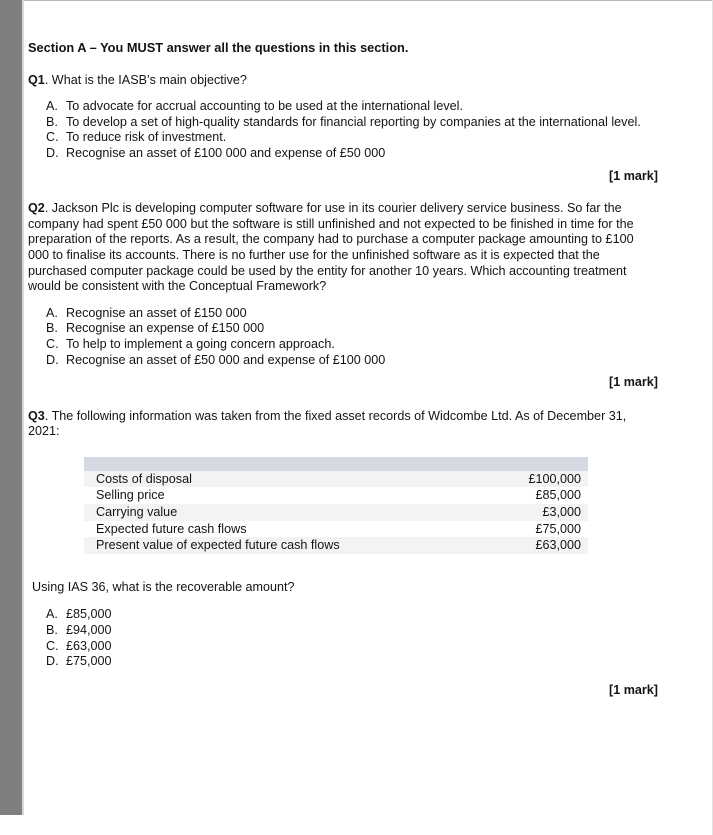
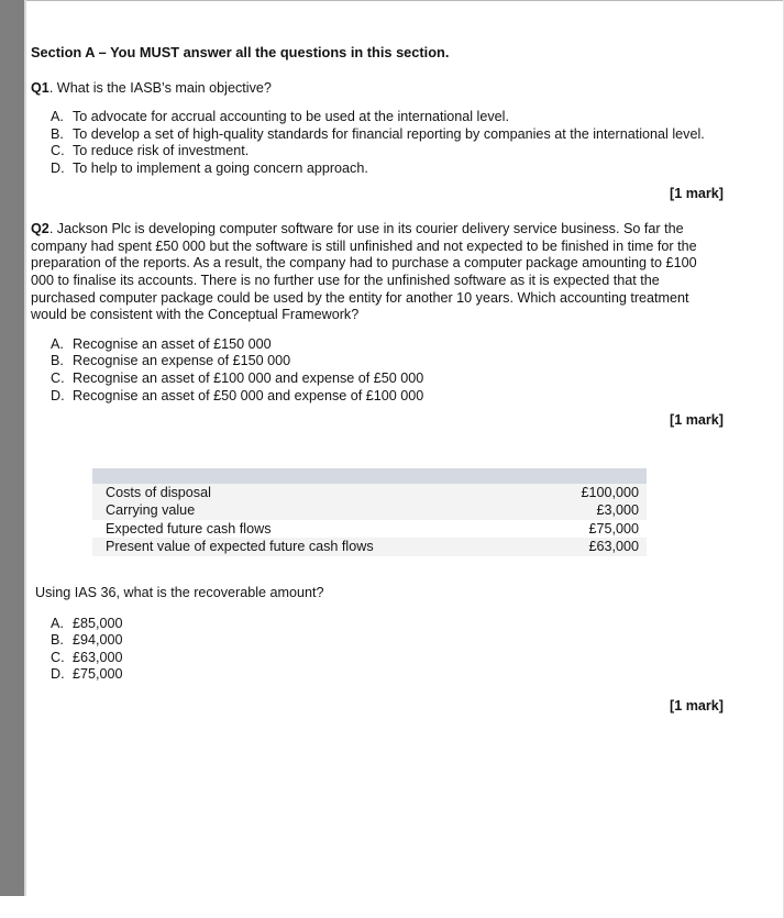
  Section A – You MUST answer all the questions in this section.
  Q1. What is the IASB’s main objective?
  A.
  To advocate for accrual accounting to be used at the international level.
  B.
  To develop a set of high-quality standards for financial reporting by companies at the international level.
  C.
  To reduce risk of investment.
  D.
- Recognise an asset of £100 000 and expense of £50 000
+ To help to implement a going concern approach.
  [1 mark]
  Q2. Jackson Plc is developing computer software for use in its courier delivery service business. So far the company had spent £50 000 but the software is still unfinished and not expected to be finished in time for the preparation of the reports. As a result, the company had to purchase a computer package amounting to £100 000 to finalise its accounts. There is no further use for the unfinished software as it is expected that the purchased computer package could be used by the entity for another 10 years. Which accounting treatment would be consistent with the Conceptual Framework?
  A.
  Recognise an asset of £150 000
  B.
  Recognise an expense of £150 000
  C.
- To help to implement a going concern approach.
+ Recognise an asset of £100 000 and expense of £50 000
  D.
  Recognise an asset of £50 000 and expense of £100 000
  [1 mark]
- Q3. The following information was taken from the fixed asset records of Widcombe Ltd. As of December 31, 2021:
  Costs of disposal	£100,000
- Selling price	£85,000
  Carrying value	£3,000
  Expected future cash flows	£75,000
  Present value of expected future cash flows	£63,000
  Using IAS 36, what is the recoverable amount?
  A.
  £85,000
  B.
  £94,000
  C.
  £63,000
  D.
  £75,000
  [1 mark]
